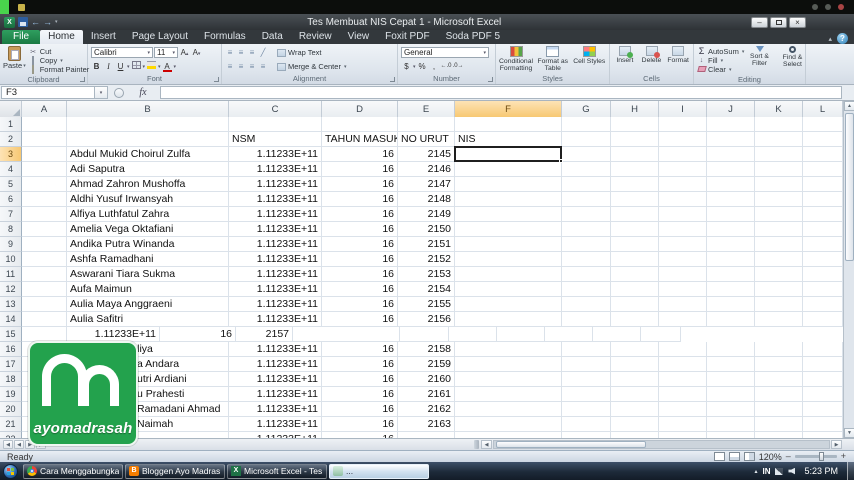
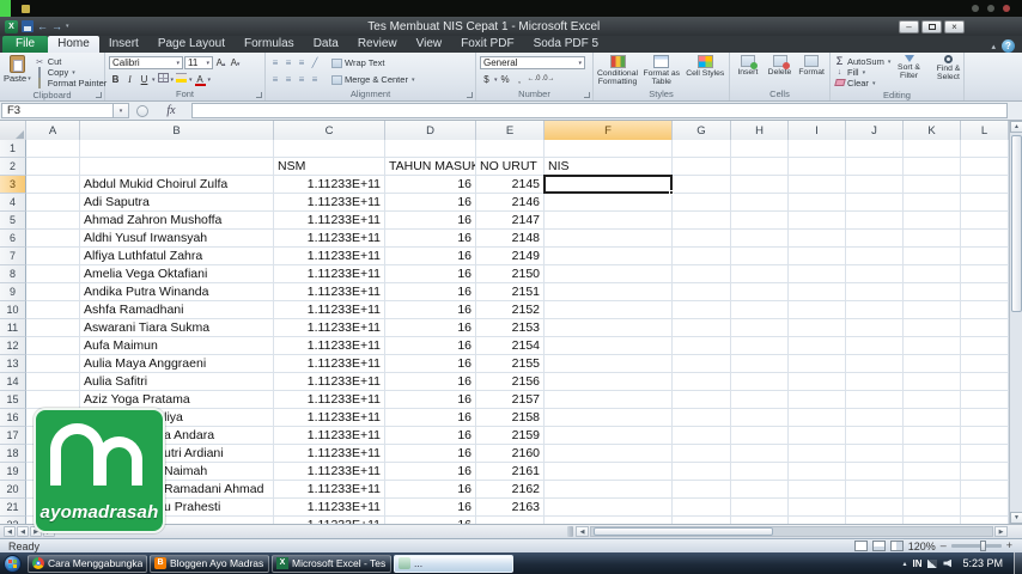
  ←
  →
  Tes Membuat NIS Cepat 1 - Microsoft Excel
  –
  ×
  File
  Home
  Insert
  Page Layout
  Formulas
  Data
  Review
  View
  Foxit PDF
  Soda PDF 5
  ?
  Paste
  Cut
  Copy
  Format Painter
  Clipboard
  Calibri
  11
  B
  I
  U
  A
  Font
  ≡
  ≡
  ≡
  ╱
  Wrap Text
  ≡
  ≡
  ≡
  ≡
  Merge & Center
  Alignment
  General
  $
  %
  ,
  Number
  Styles
  Cells
  Σ
  AutoSum
  Fill
  Clear
  Editing
  F3
  fx
  A
  B
  C
  D
  E
  F
  G
  H
  I
  J
  K
  L
  1
  2
  NSM
  TAHUN MASUK
  NO URUT
  NIS
  3
  Abdul Mukid Choirul Zulfa
  1.11233E+11
  16
  2145
  4
  Adi Saputra
  1.11233E+11
  16
  2146
  5
  Ahmad Zahron Mushoffa
  1.11233E+11
  16
  2147
  6
  Aldhi Yusuf Irwansyah
  1.11233E+11
  16
  2148
  7
  Alfiya Luthfatul Zahra
  1.11233E+11
  16
  2149
  8
  Amelia Vega Oktafiani
  1.11233E+11
  16
  2150
  9
  Andika Putra Winanda
  1.11233E+11
  16
  2151
  10
  Ashfa Ramadhani
  1.11233E+11
  16
  2152
  11
  Aswarani Tiara Sukma
  1.11233E+11
  16
  2153
  12
  Aufa Maimun
  1.11233E+11
  16
  2154
  13
  Aulia Maya Anggraeni
  1.11233E+11
  16
  2155
  14
  Aulia Safitri
  1.11233E+11
  16
  2156
  15
+ Aziz Yoga Pratama
  1.11233E+11
  16
  2157
  16
  1.11233E+11
  16
  2158
  17
  a Andara
  1.11233E+11
  16
  2159
  18
  utri Ardiani
  1.11233E+11
  16
  2160
  19
- u Prahesti
+ Naimah
  1.11233E+11
  16
  2161
  20
  Ramadani Ahmad
  1.11233E+11
  16
  2162
  21
- Naimah
+ u Prahesti
  1.11233E+11
  16
  2163
  Ready
  120%
  –
  +
  Cara Menggabungka
  Bloggen Ayo Madras
  Microsoft Excel - Tes
  ...
  IN
  5:23 PM
  ayomadrasah
